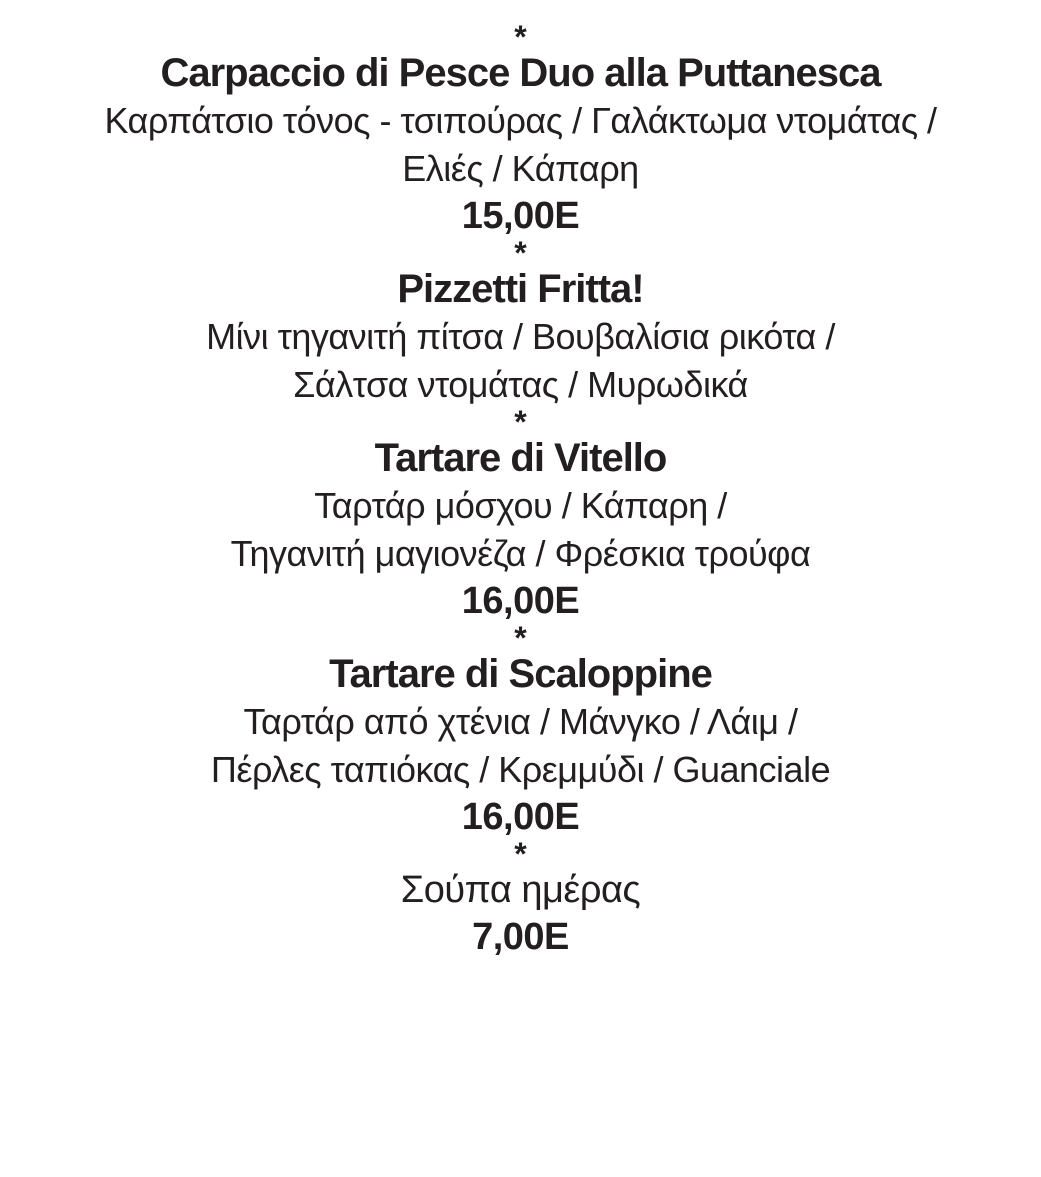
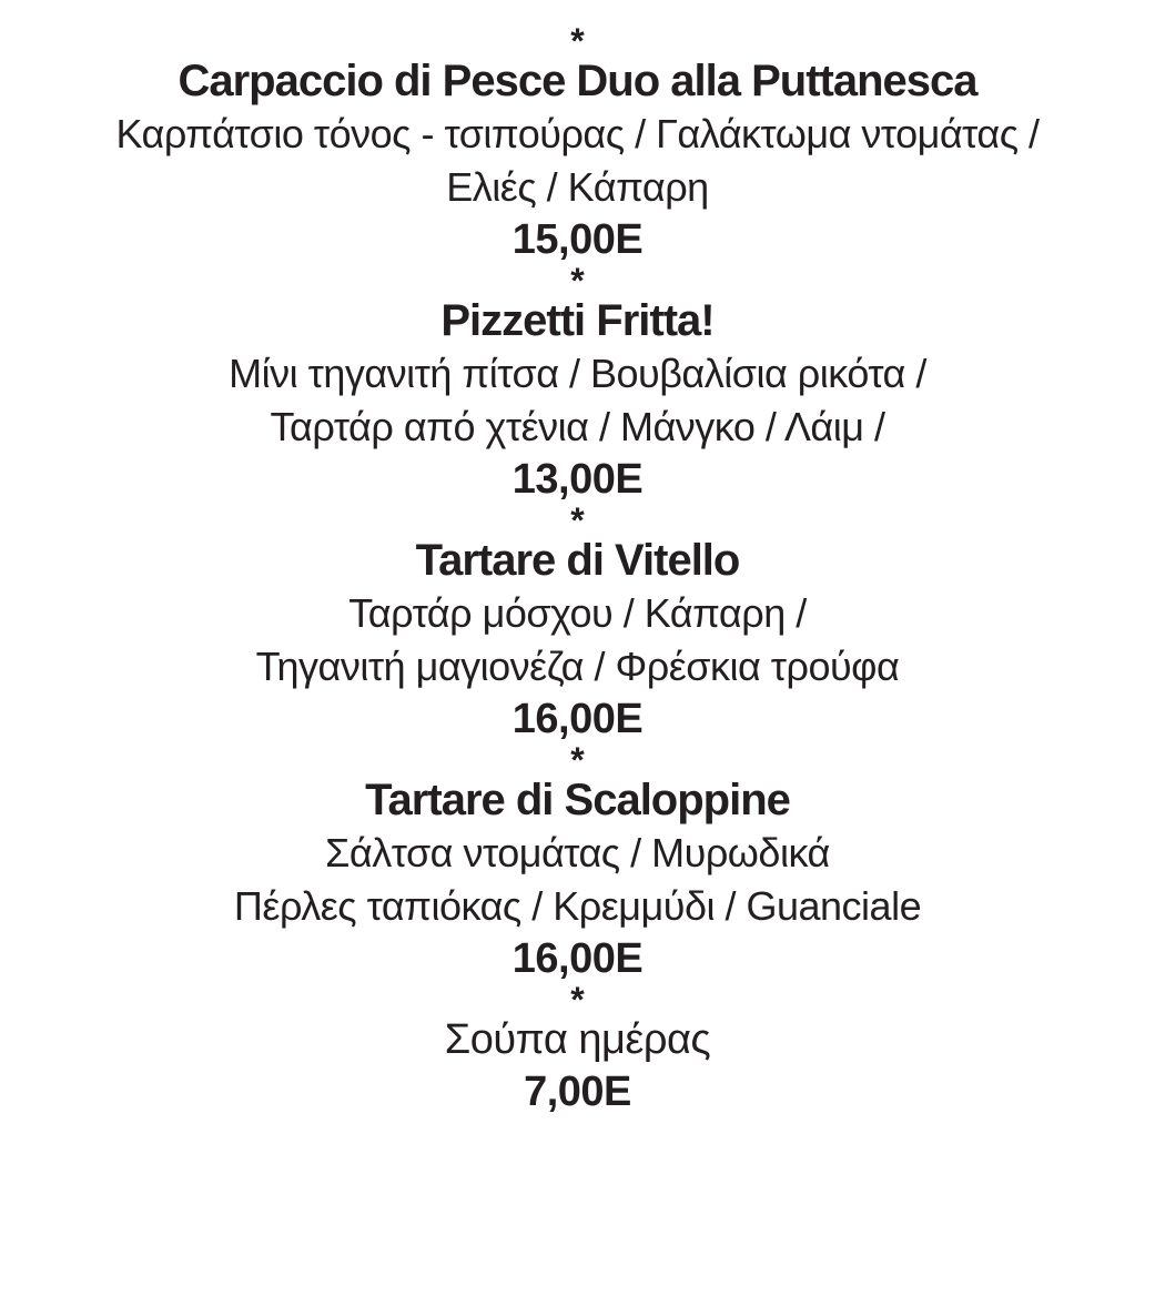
  *
  Carpaccio di Pesce Duo alla Puttanesca
  Καρπάτσιο τόνος - τσιπούρας / Γαλάκτωμα ντομάτας /
  Ελιές / Κάπαρη
  15,00E
  *
  Pizzetti Fritta!
  Μίνι τηγανιτή πίτσα / Βουβαλίσια ρικότα /
- Σάλτσα ντομάτας / Μυρωδικά
+ Ταρτάρ από χτένια / Μάνγκο / Λάιμ /
+ 13,00E
  *
  Tartare di Vitello
  Ταρτάρ μόσχου / Κάπαρη /
  Τηγανιτή μαγιονέζα / Φρέσκια τρούφα
  16,00E
  *
  Tartare di Scaloppine
- Ταρτάρ από χτένια / Μάνγκο / Λάιμ /
+ Σάλτσα ντομάτας / Μυρωδικά
  Πέρλες ταπιόκας / Κρεμμύδι / Guanciale
  16,00E
  *
  Σούπα ημέρας
  7,00E
